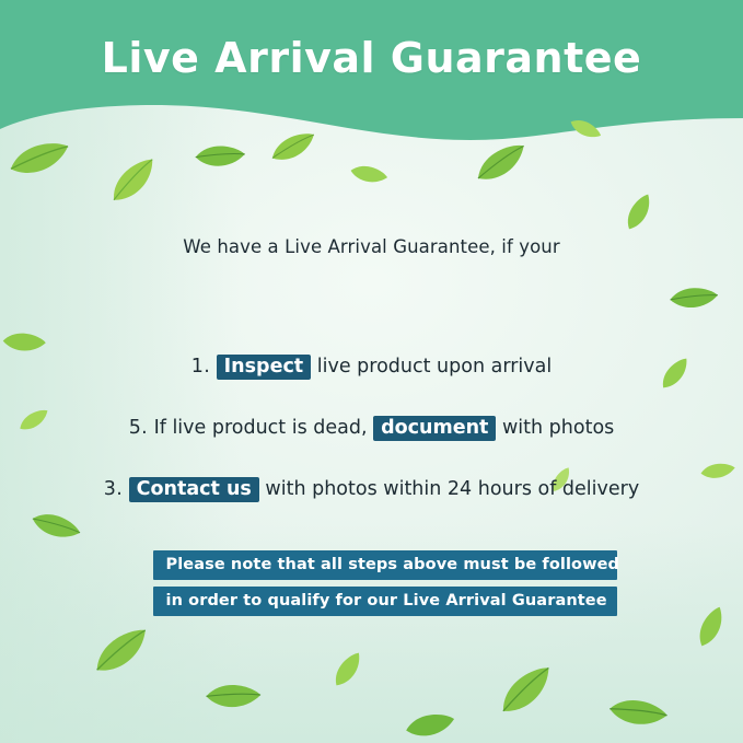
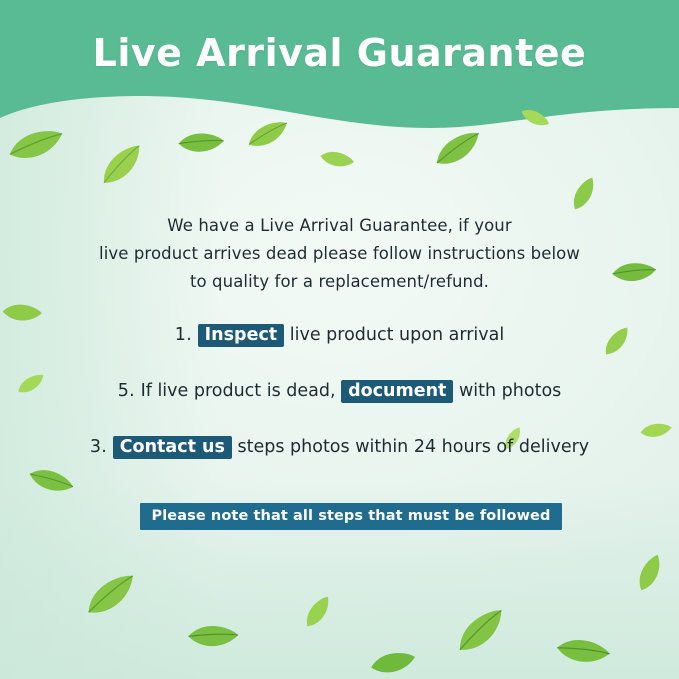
  Live Arrival Guarantee
  We have a Live Arrival Guarantee, if your
+ live product arrives dead please follow instructions below
+ to quality for a replacement/refund.
  1. Inspect live product upon arrival
  5. If live product is dead, document with photos
- 3. Contact us with photos within 24 hours of delivery
+ 3. Contact us steps photos within 24 hours of delivery
- Please note that all steps above must be followed
+ Please note that all steps that must be followed
- in order to qualify for our Live Arrival Guarantee
